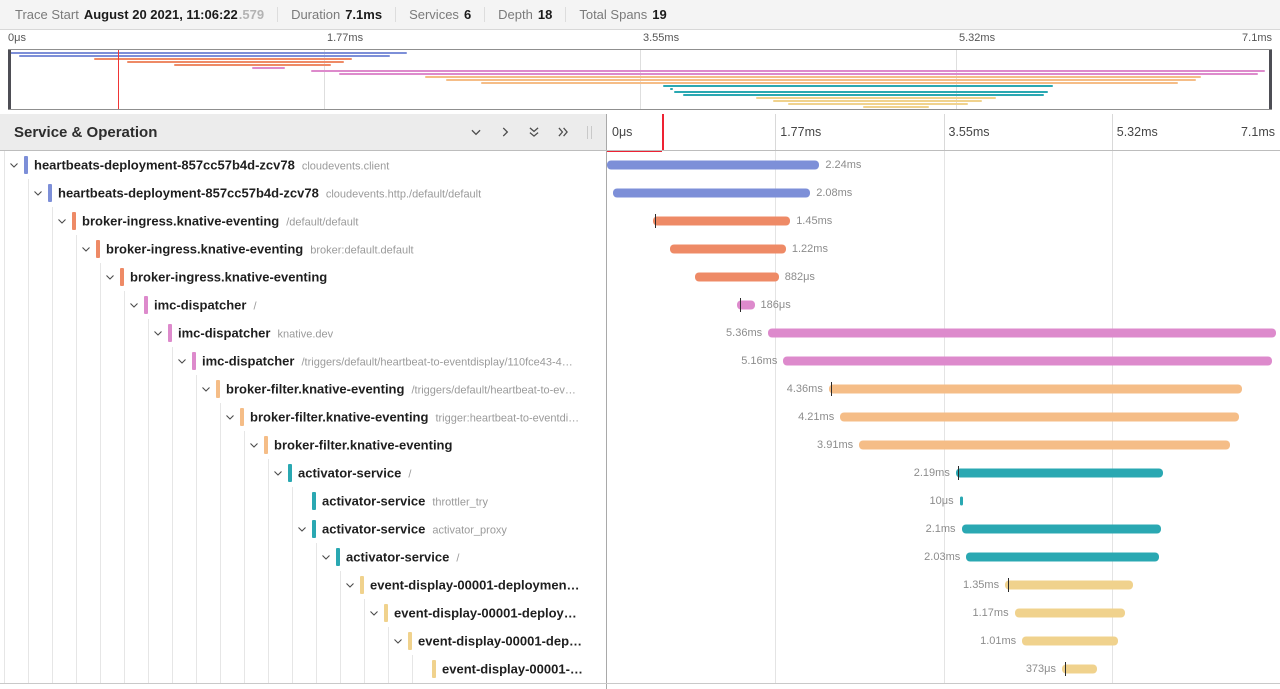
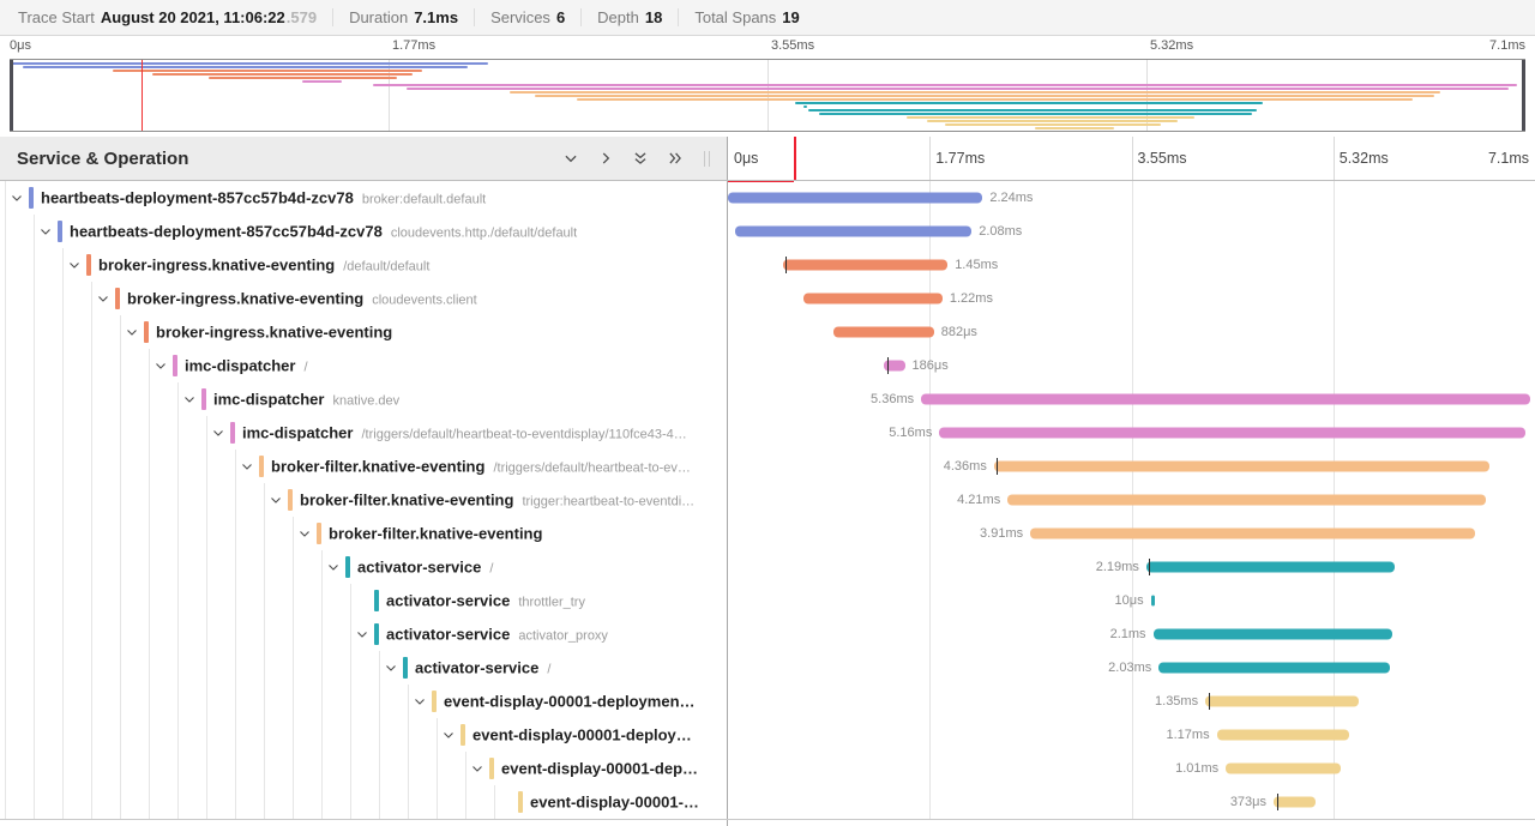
  Trace Start
  August 20 2021, 11:06:22
  .579
  Duration
  7.1ms
  Services
  6
  Depth
  18
  Total Spans
  19
  0μs
  1.77ms
  3.55ms
  5.32ms
  7.1ms
  Service & Operation
  0μs
  1.77ms
  3.55ms
  5.32ms
  7.1ms
- heartbeats-deployment-857cc57b4d-zcv78 cloudevents.client
+ heartbeats-deployment-857cc57b4d-zcv78 broker:default.default
  heartbeats-deployment-857cc57b4d-zcv78 cloudevents.http./default/default
  broker-ingress.knative-eventing /default/default
- broker-ingress.knative-eventing broker:default.default
+ broker-ingress.knative-eventing cloudevents.client
  broker-ingress.knative-eventing
  imc-dispatcher /
  imc-dispatcher knative.dev
  imc-dispatcher /triggers/default/heartbeat-to-eventdisplay/110fce43-4…
  broker-filter.knative-eventing /triggers/default/heartbeat-to-ev…
  broker-filter.knative-eventing trigger:heartbeat-to-eventdi…
  broker-filter.knative-eventing
  activator-service /
  activator-service throttler_try
  activator-service activator_proxy
  activator-service /
  event-display-00001-deploymen…
  event-display-00001-deploy…
  event-display-00001-dep…
  event-display-00001-…
  2.24ms
  2.08ms
  1.45ms
  1.22ms
  882μs
  186μs
  5.36ms
  5.16ms
  4.36ms
  4.21ms
  3.91ms
  2.19ms
  10μs
  2.1ms
  2.03ms
  1.35ms
  1.17ms
  1.01ms
  373μs
